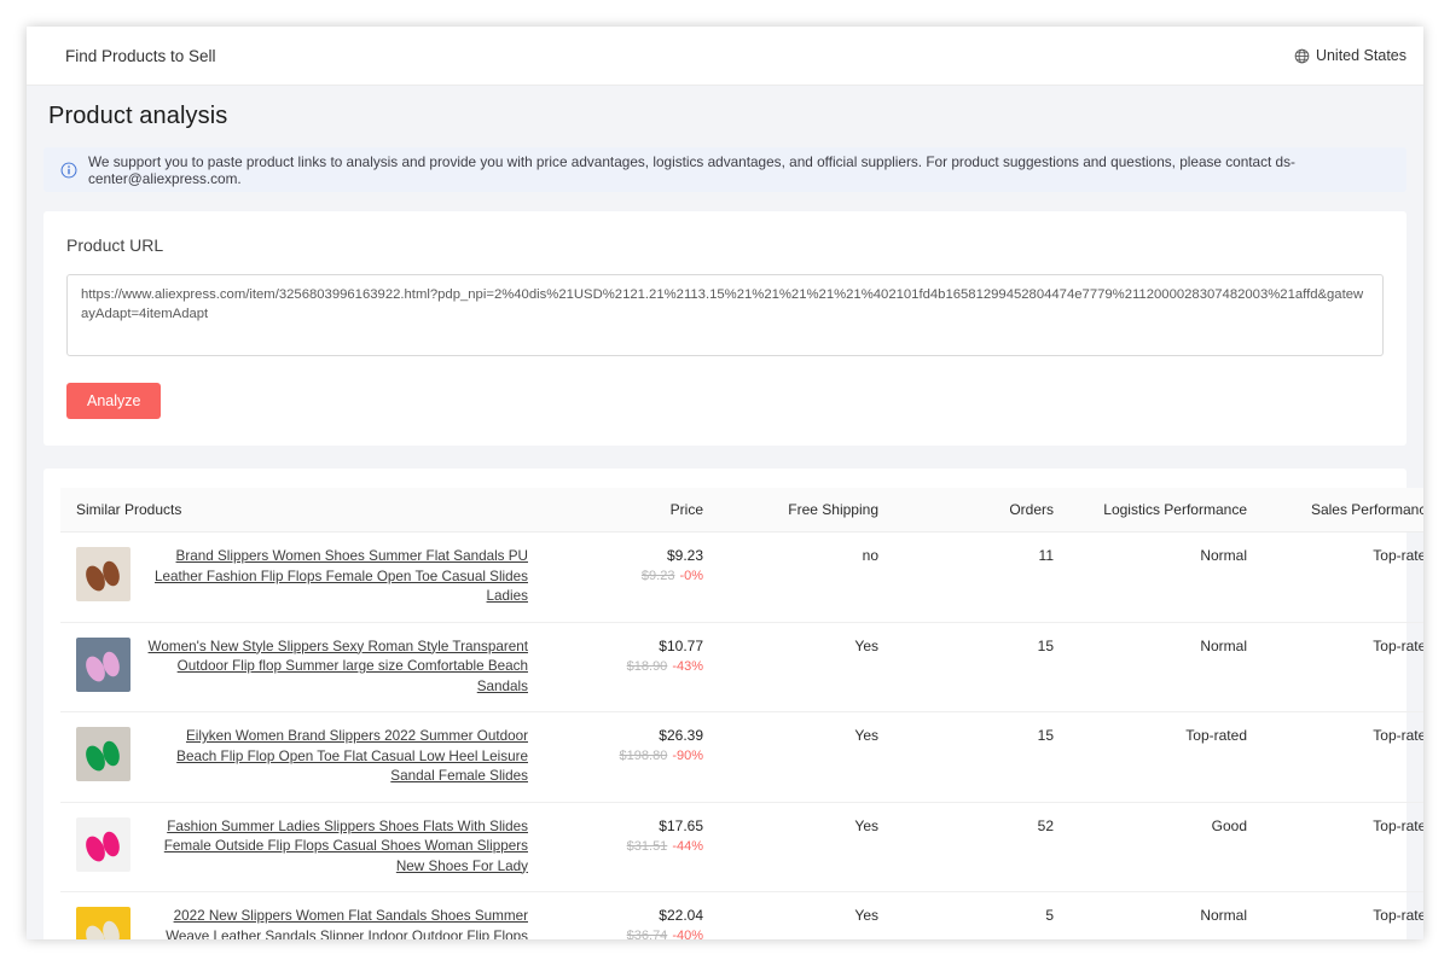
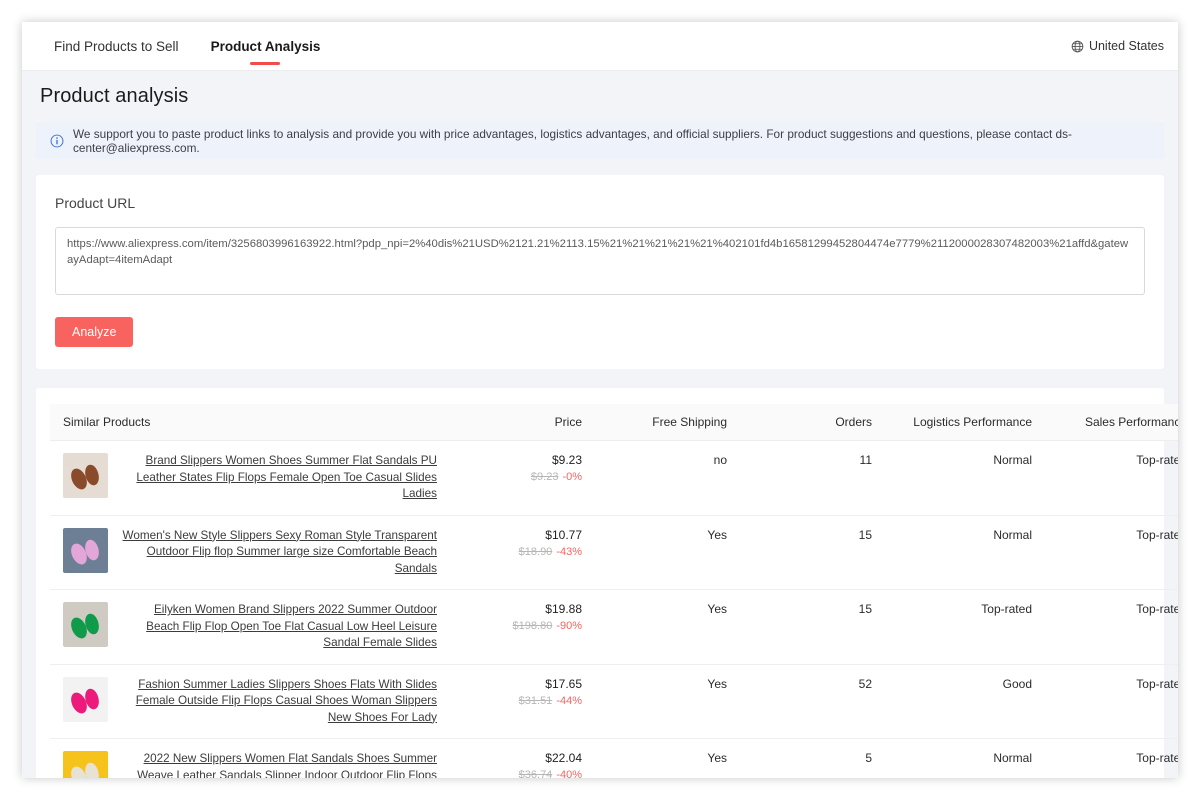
  Find Products to Sell
+ Product Analysis
  United States
  Product analysis
  We support you to paste product links to analysis and provide you with price advantages, logistics advantages, and official suppliers. For product suggestions and questions, please contact ds-center@aliexpress.com.
  Product URL
  Similar Products	Price	Free Shipping	Orders	Logistics Performance	Sales Performanc
- Brand Slippers Women Shoes Summer Flat Sandals PU Leather Fashion Flip Flops Female Open Toe Casual Slides Ladies	$9.23$9.23 -0%	no	11	Normal	Top-rate
+ Brand Slippers Women Shoes Summer Flat Sandals PU Leather States Flip Flops Female Open Toe Casual Slides Ladies	$9.23$9.23 -0%	no	11	Normal	Top-rate
  Women's New Style Slippers Sexy Roman Style Transparent Outdoor Flip flop Summer large size Comfortable Beach Sandals	$10.77$18.90 -43%	Yes	15	Normal	Top-rate
- Eilyken Women Brand Slippers 2022 Summer Outdoor Beach Flip Flop Open Toe Flat Casual Low Heel Leisure Sandal Female Slides	$26.39$198.80 -90%	Yes	15	Top-rated	Top-rate
+ Eilyken Women Brand Slippers 2022 Summer Outdoor Beach Flip Flop Open Toe Flat Casual Low Heel Leisure Sandal Female Slides	$19.88$198.80 -90%	Yes	15	Top-rated	Top-rate
  Fashion Summer Ladies Slippers Shoes Flats With Slides Female Outside Flip Flops Casual Shoes Woman Slippers New Shoes For Lady	$17.65$31.51 -44%	Yes	52	Good	Top-rate
  2022 New Slippers Women Flat Sandals Shoes Summer Weave Leather Sandals Slipper Indoor Outdoor Flip Flops	$22.04$36.74 -40%	Yes	5	Normal	Top-rate
